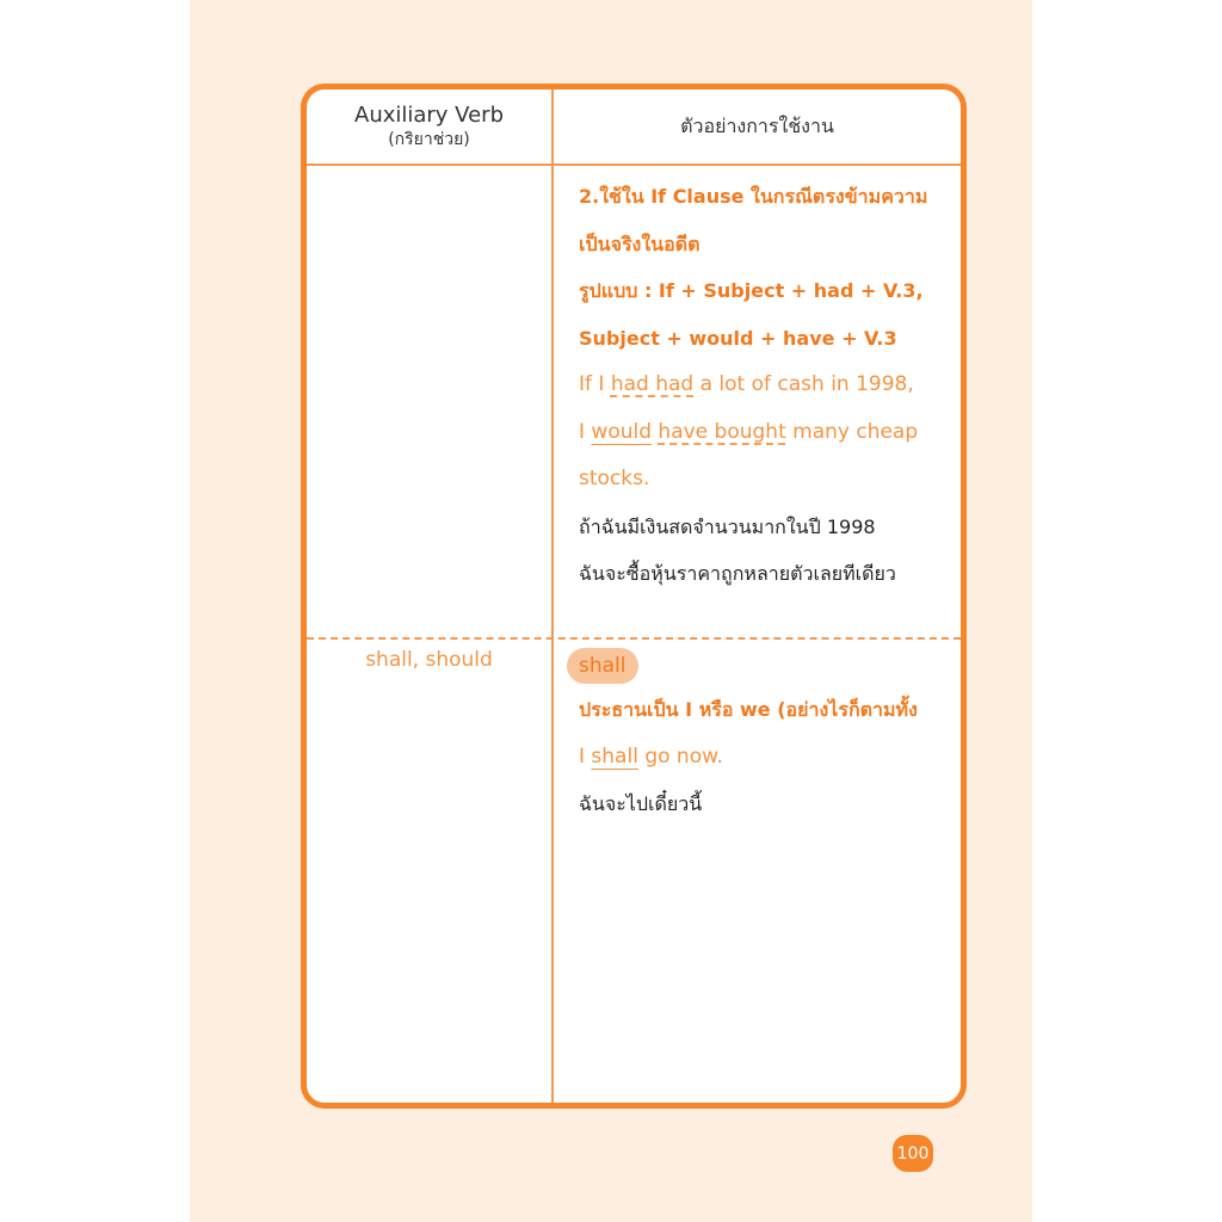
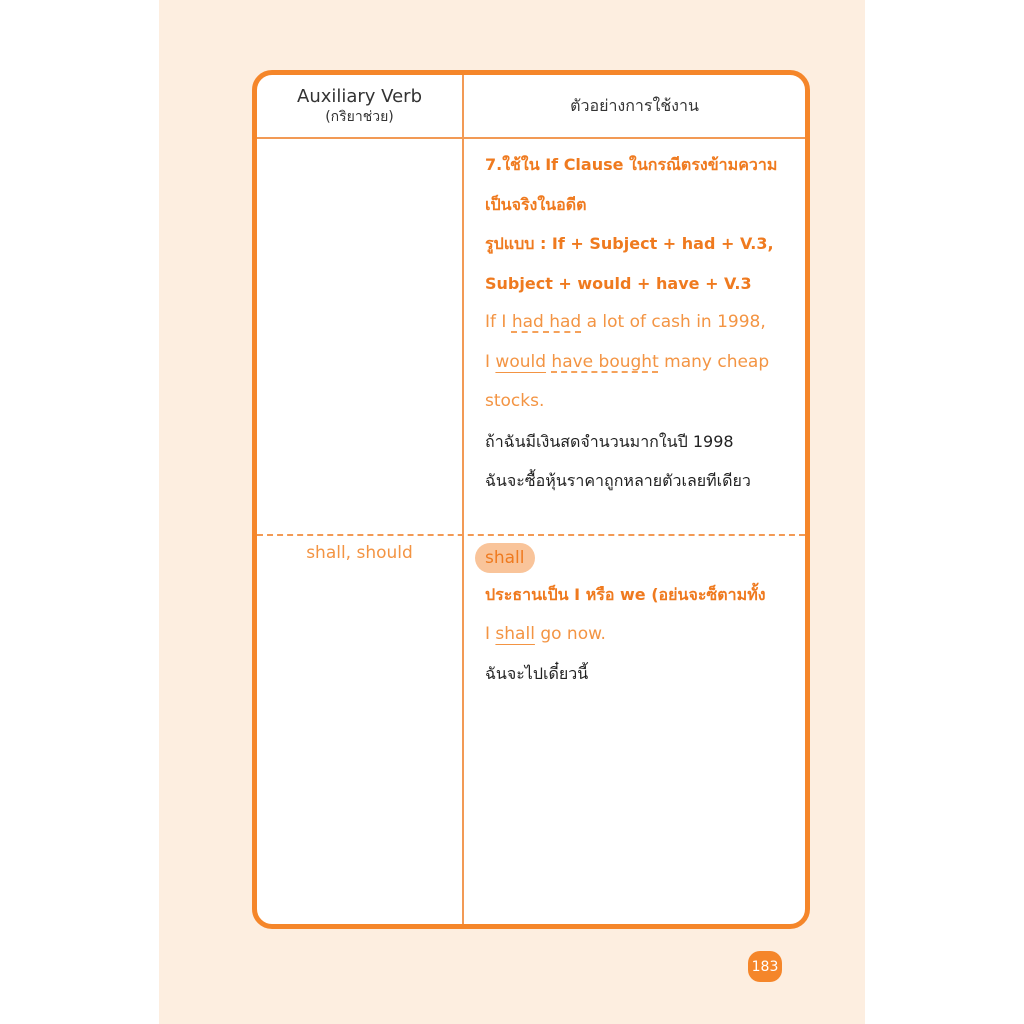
  Auxiliary Verb
  (กริยาช่วย)
  ตัวอย่างการใช้งาน
- 2.ใช้ใน If Clause ในกรณีตรงข้ามความ
+ 7.ใช้ใน If Clause ในกรณีตรงข้ามความ
  เป็นจริงในอดีต
  รูปแบบ : If + Subject + had + V.3,
  Subject + would + have + V.3
  If I had had a lot of cash in 1998,
  I would have bought many cheap
  stocks.
  ถ้าฉันมีเงินสดจำนวนมากในปี 1998
  ฉันจะซื้อหุ้นราคาถูกหลายตัวเลยทีเดียว
  shall, should
  shall
- ประธานเป็น I หรือ we (อย่างไรก็ตามทั้ง
+ ประธานเป็น I หรือ we (อย่นจะซ็ตามทั้ง
  I shall go now.
  ฉันจะไปเดี๋ยวนี้
- 100
+ 183
